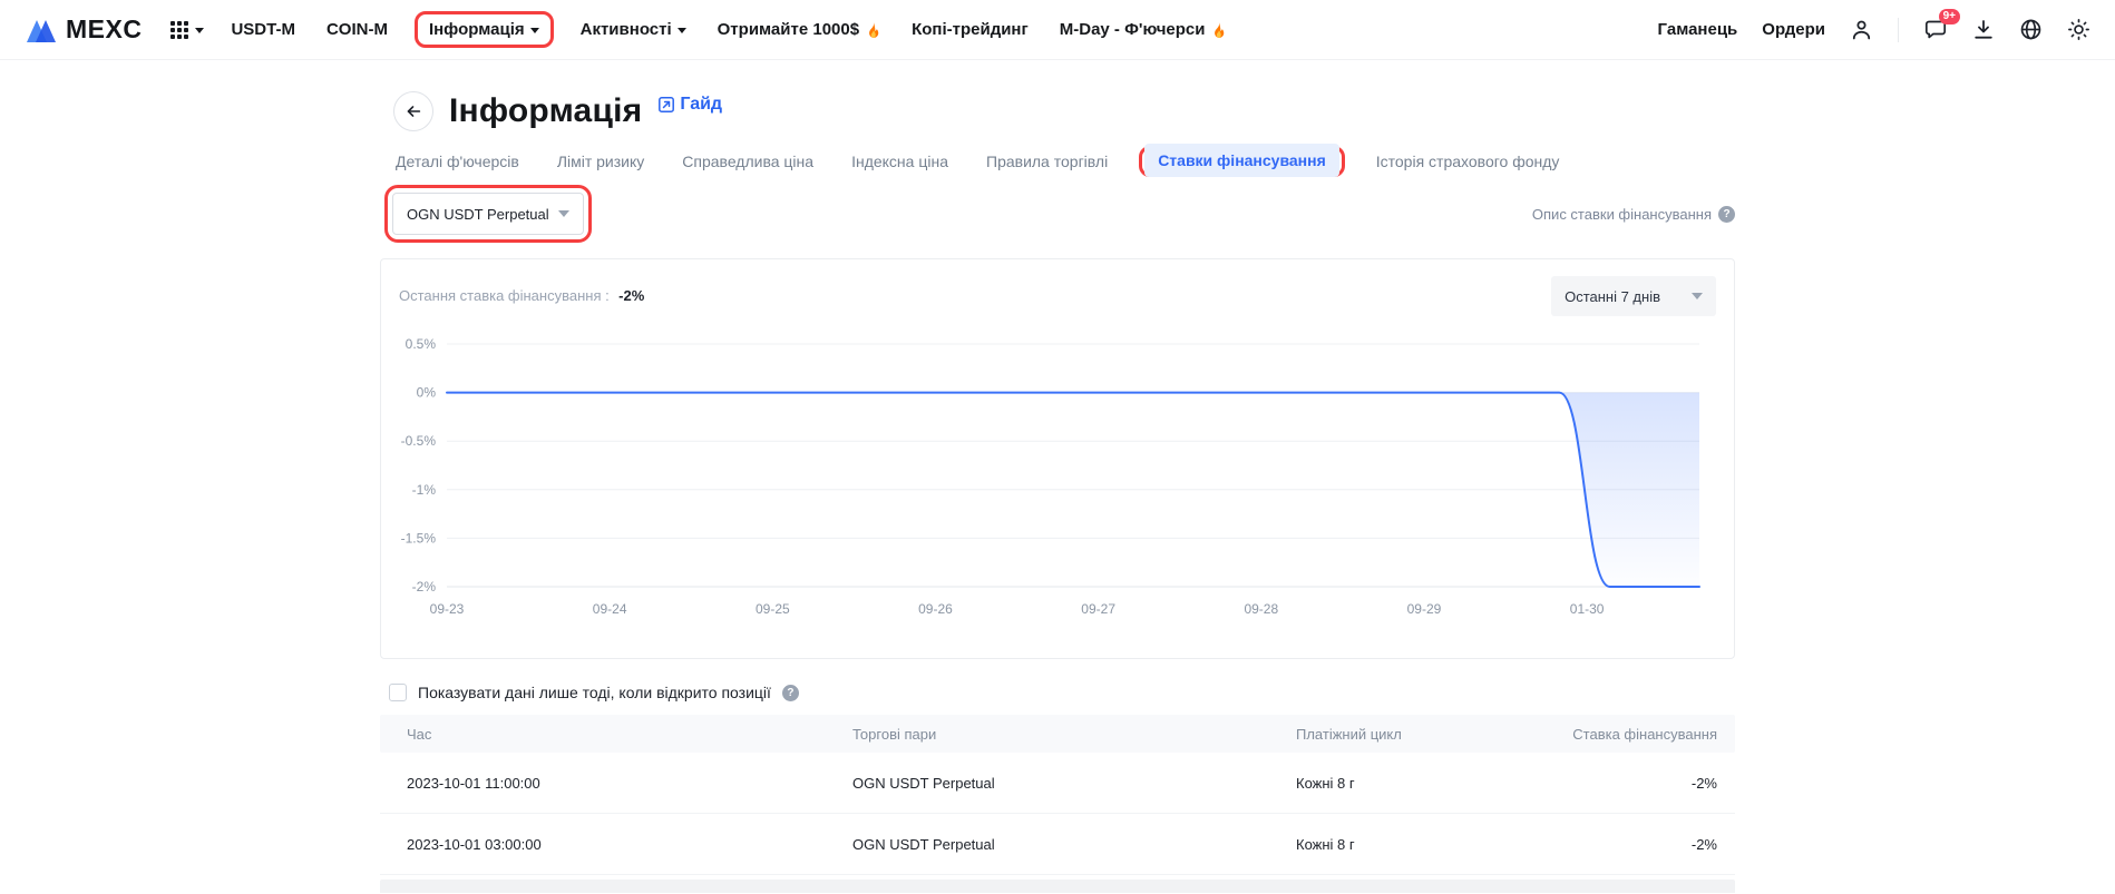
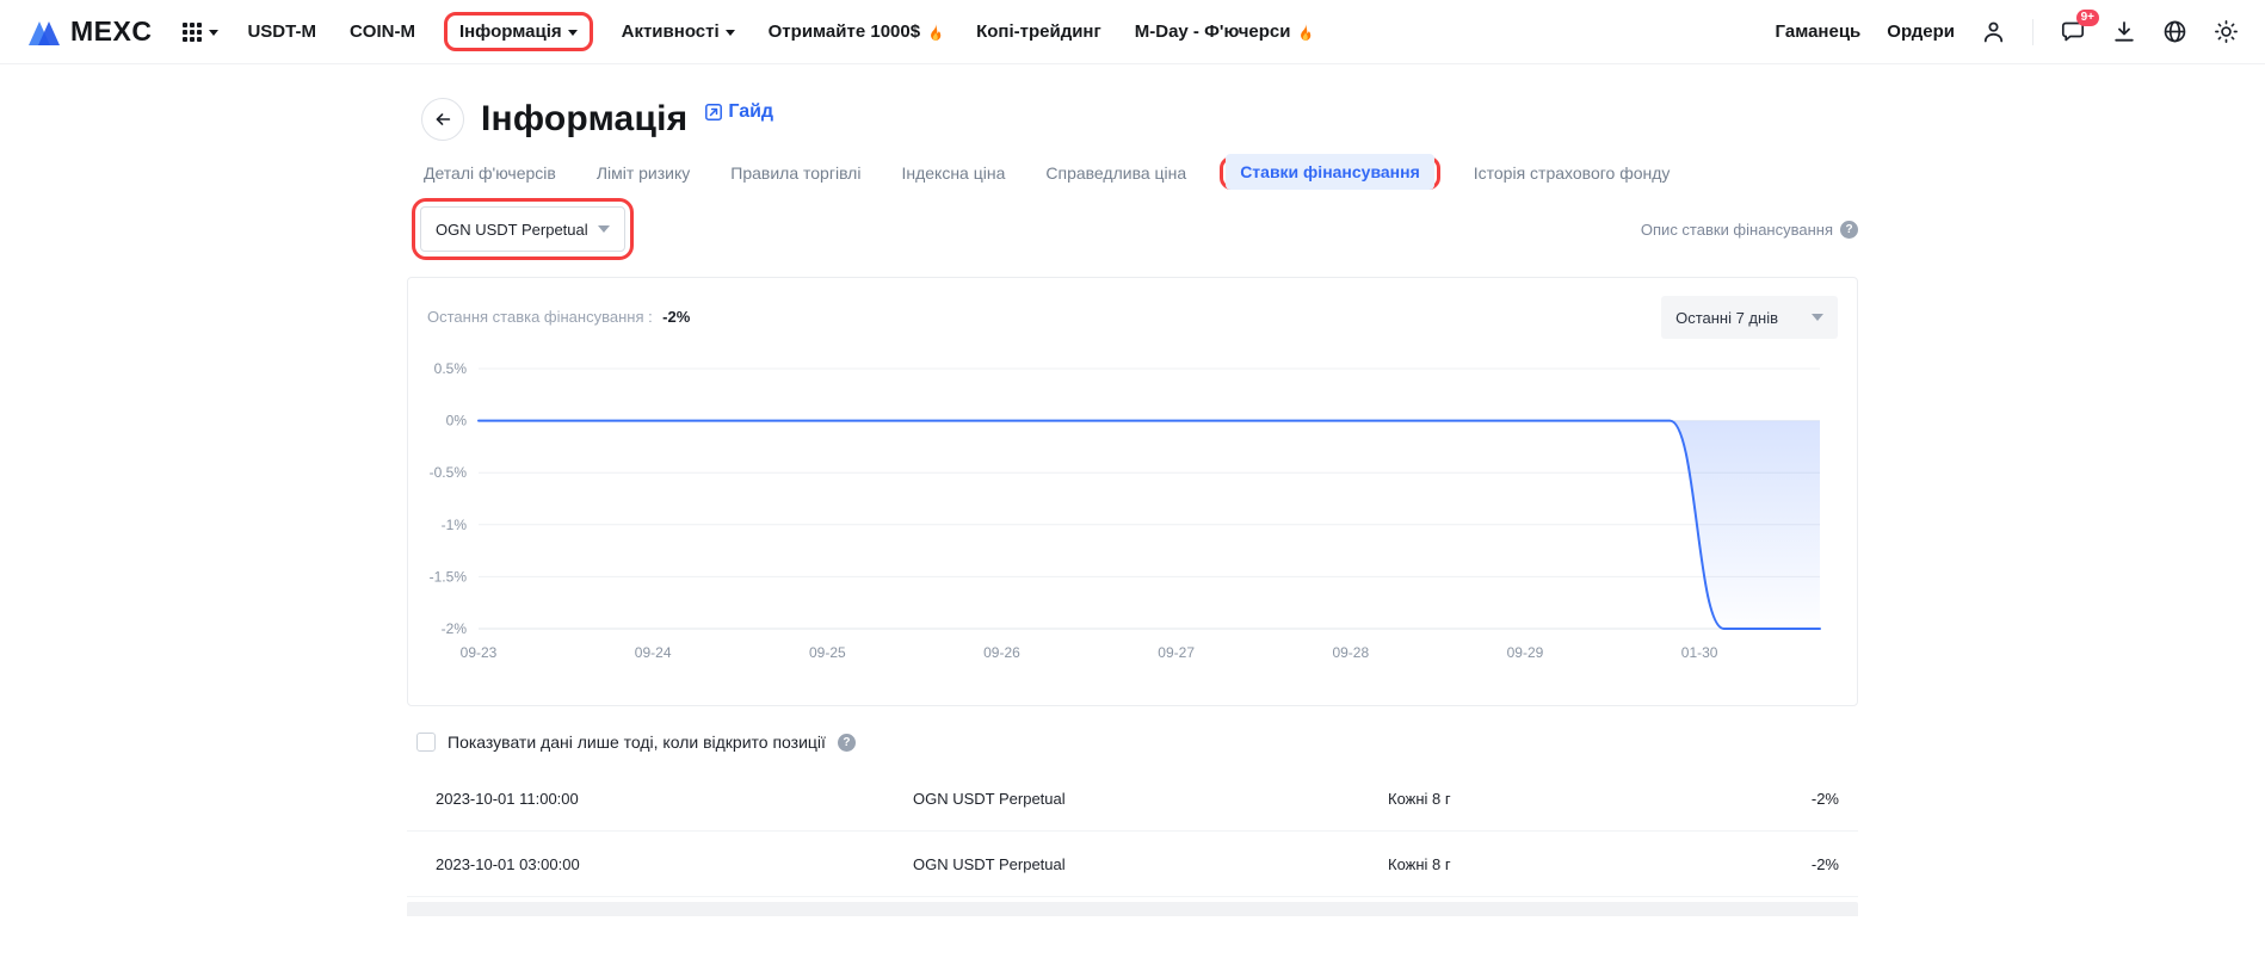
  MEXC
  USDT-M
  COIN-M
  Інформація
  Активності
  Отримайте 1000$
  Копі-трейдинг
  M-Day - Ф'ючерси
  Гаманець
  Ордери
  9+
  Інформація
  Гайд
  Деталі ф'ючерсів
  Ліміт ризику
- Справедлива ціна
+ Правила торгівлі
  Індексна ціна
- Правила торгівлі
+ Справедлива ціна
  Ставки фінансування
  Історія страхового фонду
  OGN USDT Perpetual
  Опис ставки фінансування
  ?
  Остання ставка фінансування : -2%
  Останні 7 днів
  0.5%
  0%
  -0.5%
  -1%
  -1.5%
  -2%
  09-23
  09-24
  09-25
  09-26
  09-27
  09-28
  09-29
  01-30
  Показувати дані лише тоді, коли відкрито позиції
  ?
- Час
- Торгові пари
- Платіжний цикл
- Ставка фінансування
  2023-10-01 11:00:00
  OGN USDT Perpetual
  Кожні 8 г
  -2%
  2023-10-01 03:00:00
  OGN USDT Perpetual
  Кожні 8 г
  -2%
